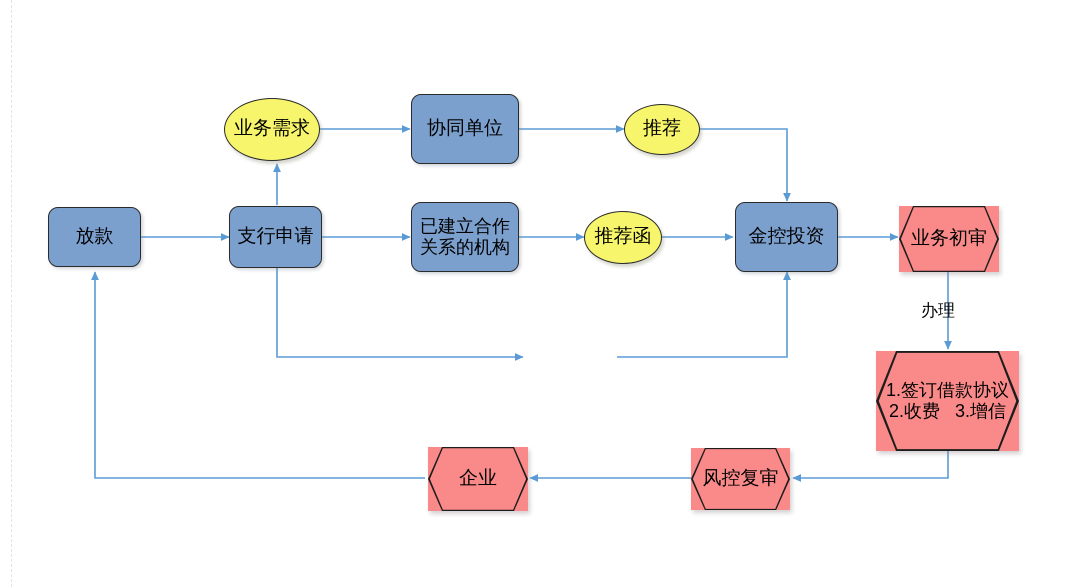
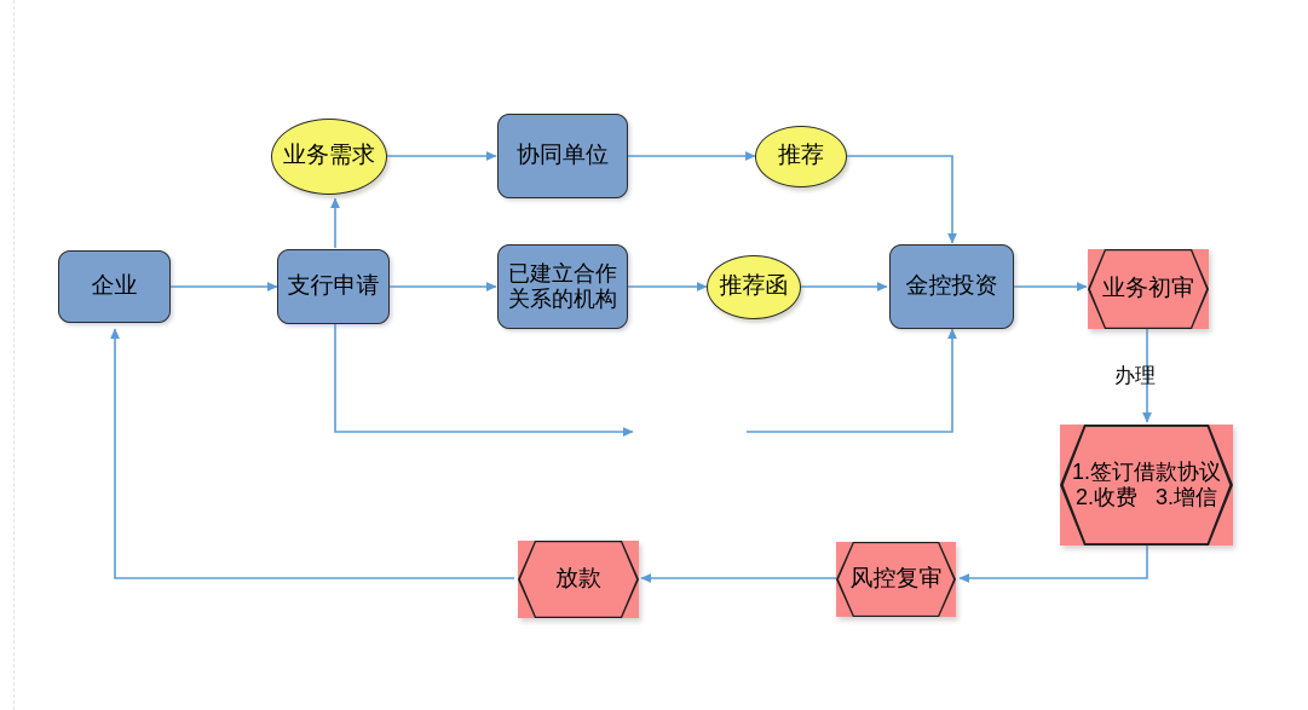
- 放款
+ 企业
  支行申请
  业务需求
  协同单位
  推荐
  已建立合作
  关系的机构
  推荐函
  金控投资
  业务初审
  1.签订借款协议
  2.收费 3.增信
  风控复审
- 企业
+ 放款
  办理
